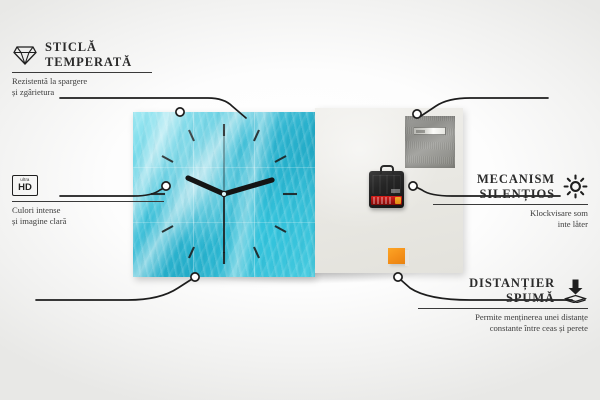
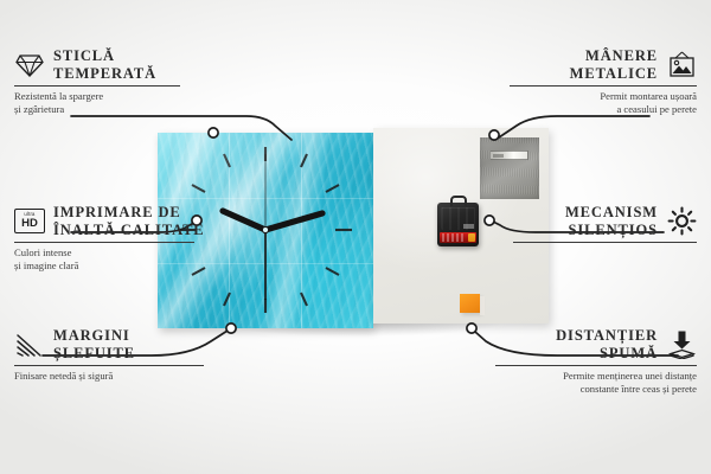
  STICLĂ
  TEMPERATĂ
  Rezistentă la spargere
  și zgârietura
  HD
+ IMPRIMARE DE
+ ÎNALTĂ CALITATE
  Culori intense
  și imagine clară
+ MARGINI
+ ȘLEFUITE
+ Finisare netedă și sigură
+ MÂNERE
+ METALICE
+ Permit montarea ușoară
+ a ceasului pe perete
  MECANISM
  SILENȚIOS
- Klockvisare som
- inte låter
  DISTANȚIER
  SPUMĂ
  Permite menținerea unei distanțe
  constante între ceas și perete
